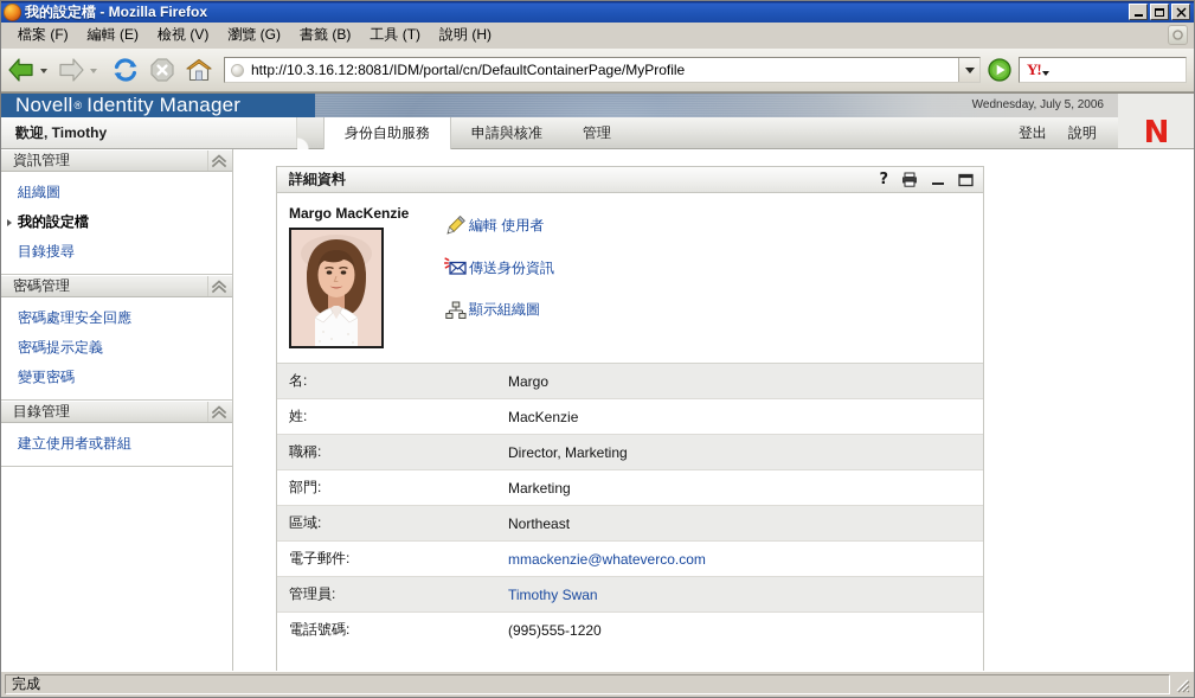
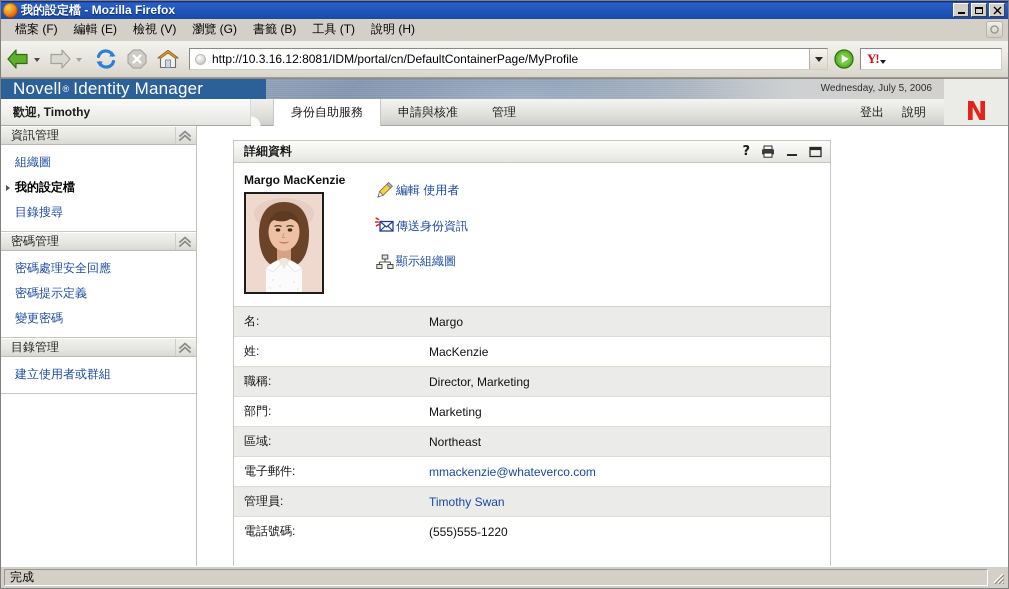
  我的設定檔 - Mozilla Firefox
  檔案 (F)
  編輯 (E)
  檢視 (V)
  瀏覽 (G)
  書籤 (B)
  工具 (T)
  說明 (H)
  http://10.3.16.12:8081/IDM/portal/cn/DefaultContainerPage/MyProfile
  Y!
  Novell
  ®
  Identity Manager
  Wednesday, July 5, 2006
  歡迎, Timothy
  身份自助服務
  申請與核准
  管理
  登出
  說明
  N
  資訊管理
  組織圖
  我的設定檔
  目錄搜尋
  密碼管理
  密碼處理安全回應
  密碼提示定義
  變更密碼
  目錄管理
  建立使用者或群組
  詳細資料
  ?
  Margo MacKenzie
  編輯 使用者
  傳送身份資訊
  顯示組織圖
  名:	Margo
  姓:	MacKenzie
  職稱:	Director, Marketing
  部門:	Marketing
  區域:	Northeast
  電子郵件:	mmackenzie@whateverco.com
  管理員:	Timothy Swan
- 電話號碼:	(995)555-1220
+ 電話號碼:	(555)555-1220
  完成
